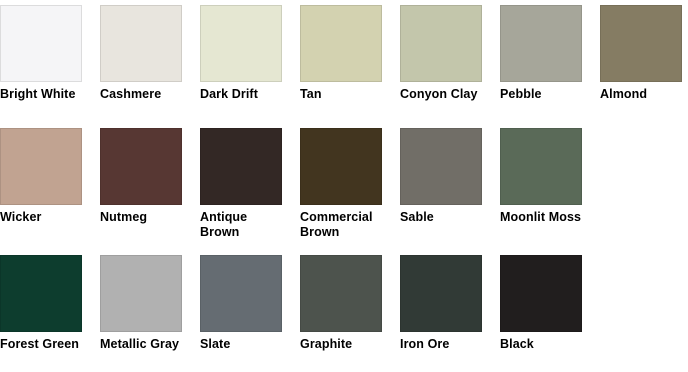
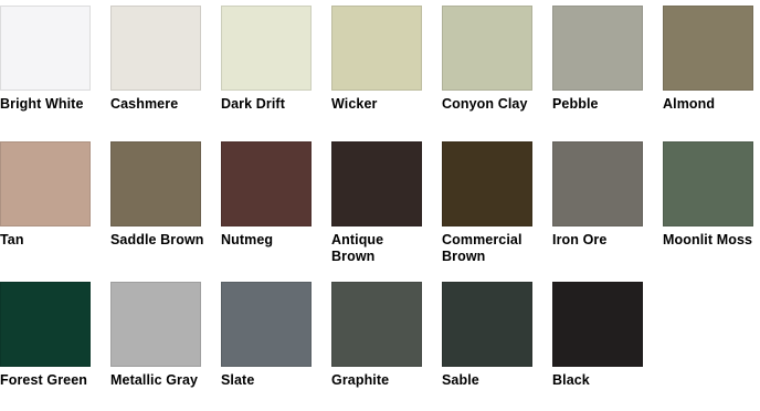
  Bright White
  Cashmere
  Dark Drift
- Tan
+ Wicker
  Conyon Clay
  Pebble
  Almond
- Wicker
+ Tan
+ Saddle Brown
  Nutmeg
  Antique Brown
  Commercial Brown
- Sable
+ Iron Ore
  Moonlit Moss
  Forest Green
  Metallic Gray
  Slate
  Graphite
- Iron Ore
+ Sable
  Black
